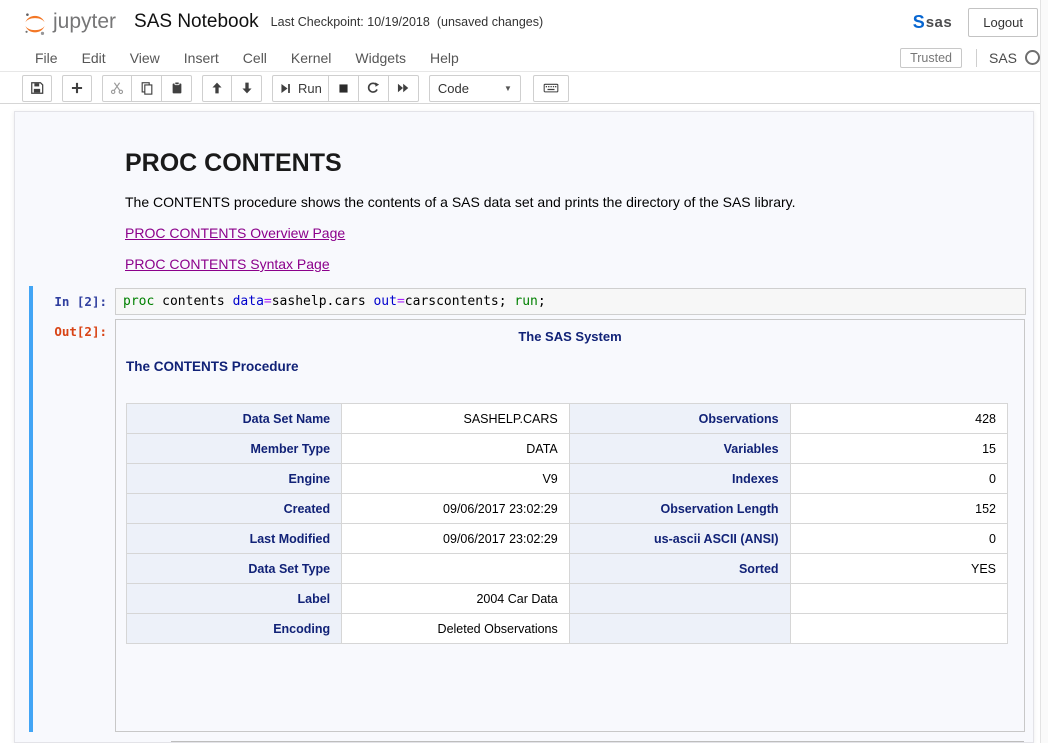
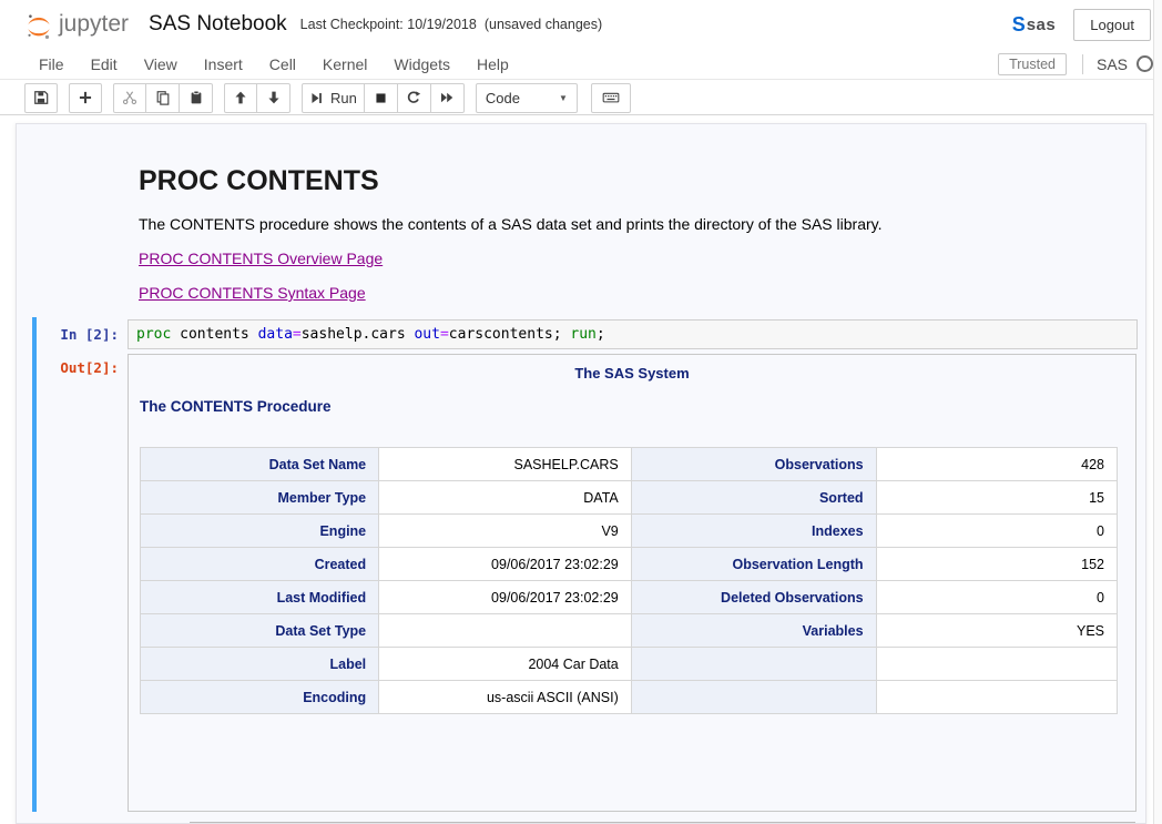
  jupyter
  SAS Notebook
  Last Checkpoint: 10/19/2018
  (unsaved changes)
  S
  sas
  Logout
  File
  Edit
  View
  Insert
  Cell
  Kernel
  Widgets
  Help
  Trusted
  SAS
  Run
  Code
  ▼
  PROC CONTENTS
  The CONTENTS procedure shows the contents of a SAS data set and prints the directory of the SAS library.
  PROC CONTENTS Overview Page
  PROC CONTENTS Syntax Page
  In [2]:
  proc contents data=sashelp.cars out=carscontents; run;
  Out[2]:
  The SAS System
  The CONTENTS Procedure
  Data Set Name	SASHELP.CARS	Observations	428
- Member Type	DATA	Variables	15
+ Member Type	DATA	Sorted	15
  Engine	V9	Indexes	0
  Created	09/06/2017 23:02:29	Observation Length	152
- Last Modified	09/06/2017 23:02:29	us-ascii ASCII (ANSI)	0
+ Last Modified	09/06/2017 23:02:29	Deleted Observations	0
- Data Set Type		Sorted	YES
+ Data Set Type		Variables	YES
  Label	2004 Car Data
- Encoding	Deleted Observations
+ Encoding	us-ascii ASCII (ANSI)
